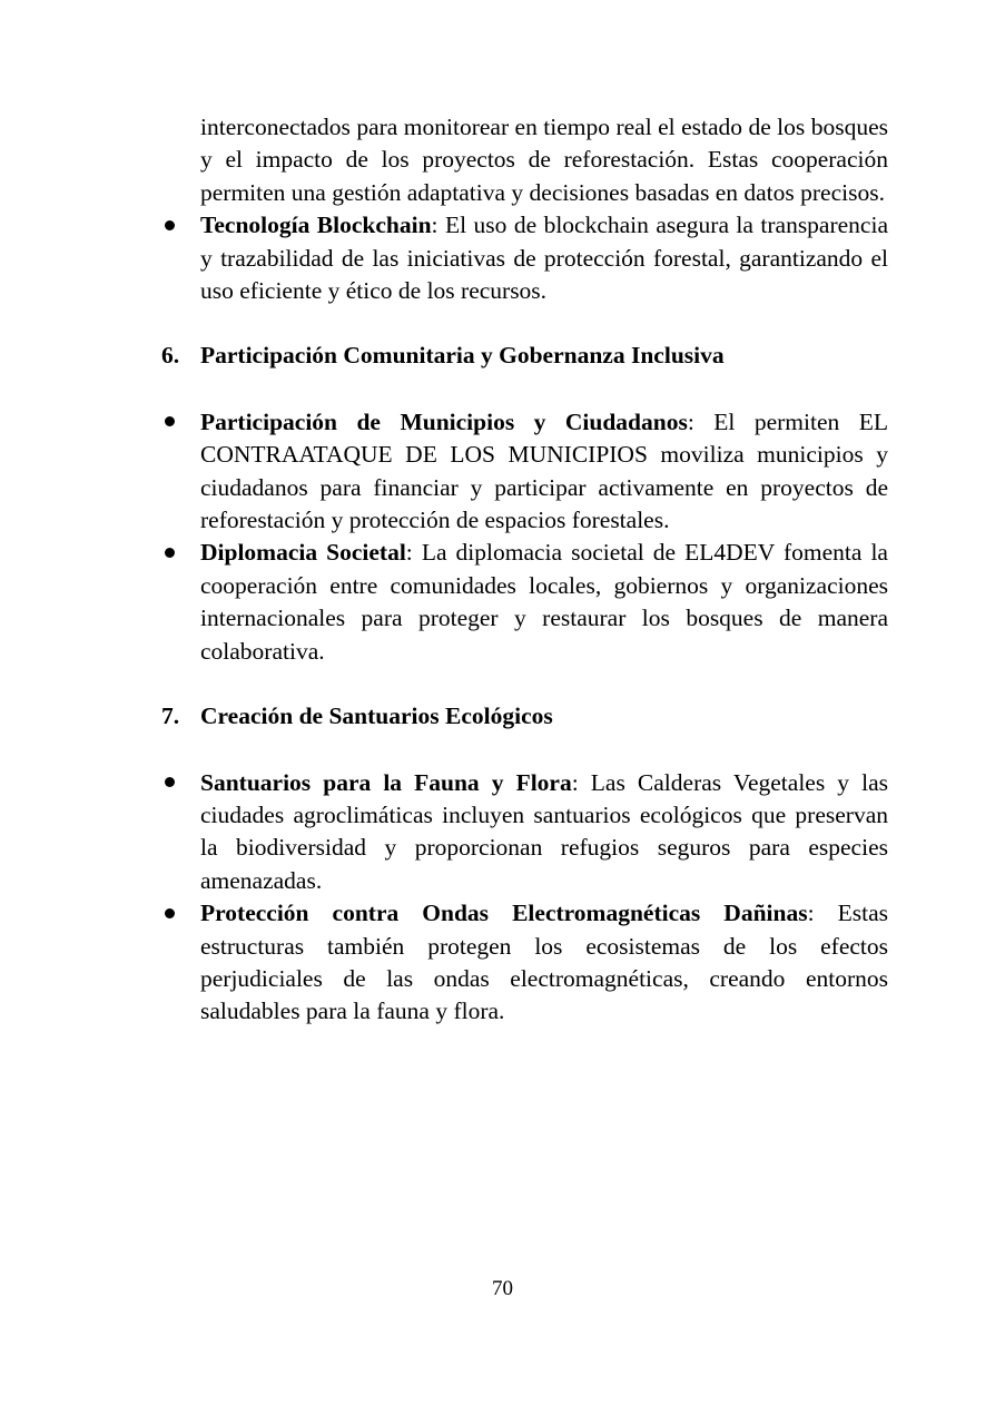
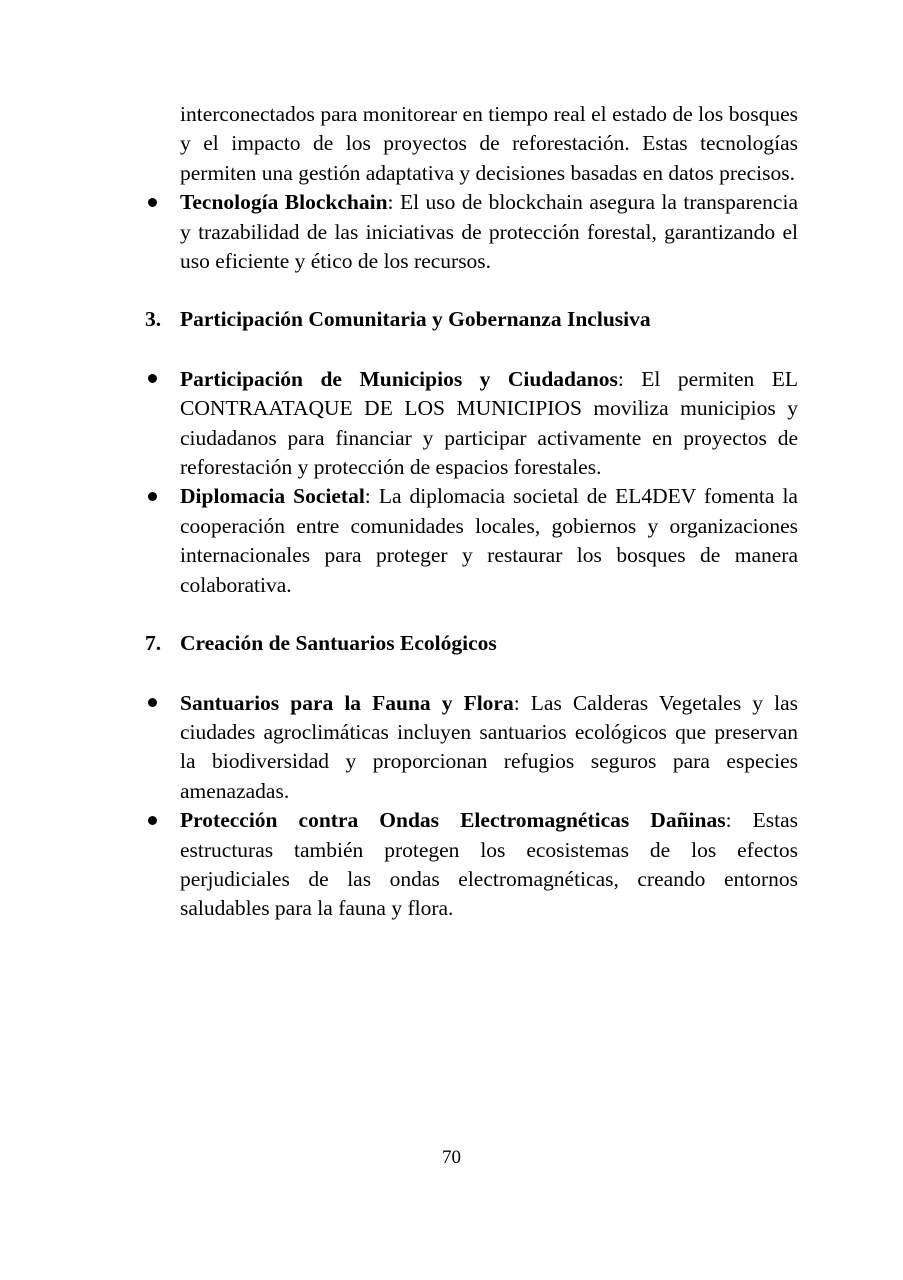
- interconectados para monitorear en tiempo real el estado de los bosques y el impacto de los proyectos de reforestación. Estas cooperación permiten una gestión adaptativa y decisiones basadas en datos precisos.
+ interconectados para monitorear en tiempo real el estado de los bosques y el impacto de los proyectos de reforestación. Estas tecnologías permiten una gestión adaptativa y decisiones basadas en datos precisos.
  Tecnología Blockchain: El uso de blockchain asegura la transparencia y trazabilidad de las iniciativas de protección forestal, garantizando el uso eficiente y ético de los recursos.
- 6.
+ 3.
  Participación Comunitaria y Gobernanza Inclusiva
  Participación de Municipios y Ciudadanos: El permiten EL CONTRAATAQUE DE LOS MUNICIPIOS moviliza municipios y ciudadanos para financiar y participar activamente en proyectos de reforestación y protección de espacios forestales.
  Diplomacia Societal: La diplomacia societal de EL4DEV fomenta la cooperación entre comunidades locales, gobiernos y organizaciones internacionales para proteger y restaurar los bosques de manera colaborativa.
  7.
  Creación de Santuarios Ecológicos
  Santuarios para la Fauna y Flora: Las Calderas Vegetales y las ciudades agroclimáticas incluyen santuarios ecológicos que preservan la biodiversidad y proporcionan refugios seguros para especies amenazadas.
  Protección contra Ondas Electromagnéticas Dañinas: Estas estructuras también protegen los ecosistemas de los efectos perjudiciales de las ondas electromagnéticas, creando entornos saludables para la fauna y flora.
  70
